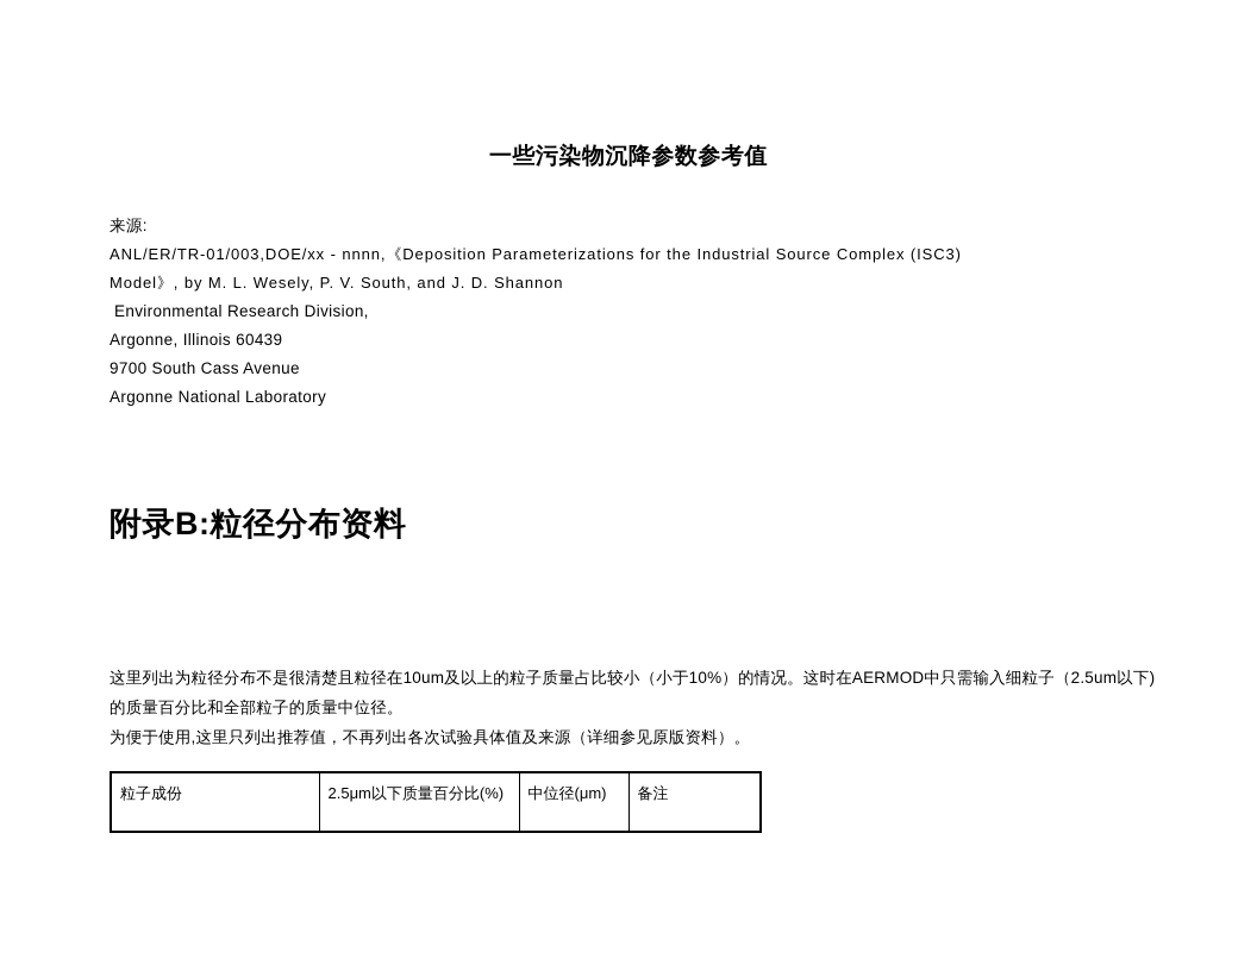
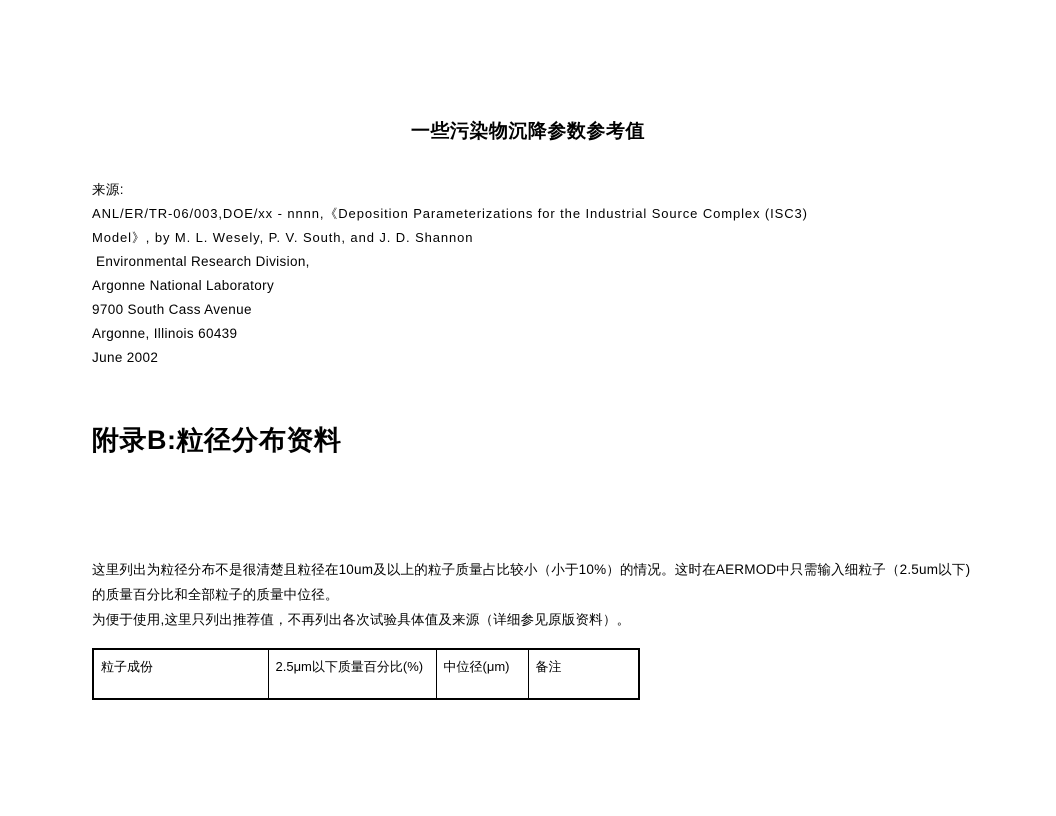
  一些污染物沉降参数参考值
  来源:
- ANL/ER/TR-01/003,DOE/xx - nnnn,《Deposition Parameterizations for the Industrial Source Complex (ISC3)
+ ANL/ER/TR-06/003,DOE/xx - nnnn,《Deposition Parameterizations for the Industrial Source Complex (ISC3)
  Model》, by M. L. Wesely, P. V. South, and J. D. Shannon
  Environmental Research Division,
- Argonne, Illinois 60439
+ Argonne National Laboratory
  9700 South Cass Avenue
- Argonne National Laboratory
+ Argonne, Illinois 60439
+ June 2002
  附录B:粒径分布资料
  这里列出为粒径分布不是很清楚且粒径在10um及以上的粒子质量占比较小（小于10%）的情况。这时在AERMOD中只需输入细粒子（2.5um以下)的质量百分比和全部粒子的质量中位径。
  为便于使用,这里只列出推荐值，不再列出各次试验具体值及来源（详细参见原版资料）。
  粒子成份	2.5μm以下质量百分比(%)	中位径(μm)	备注
